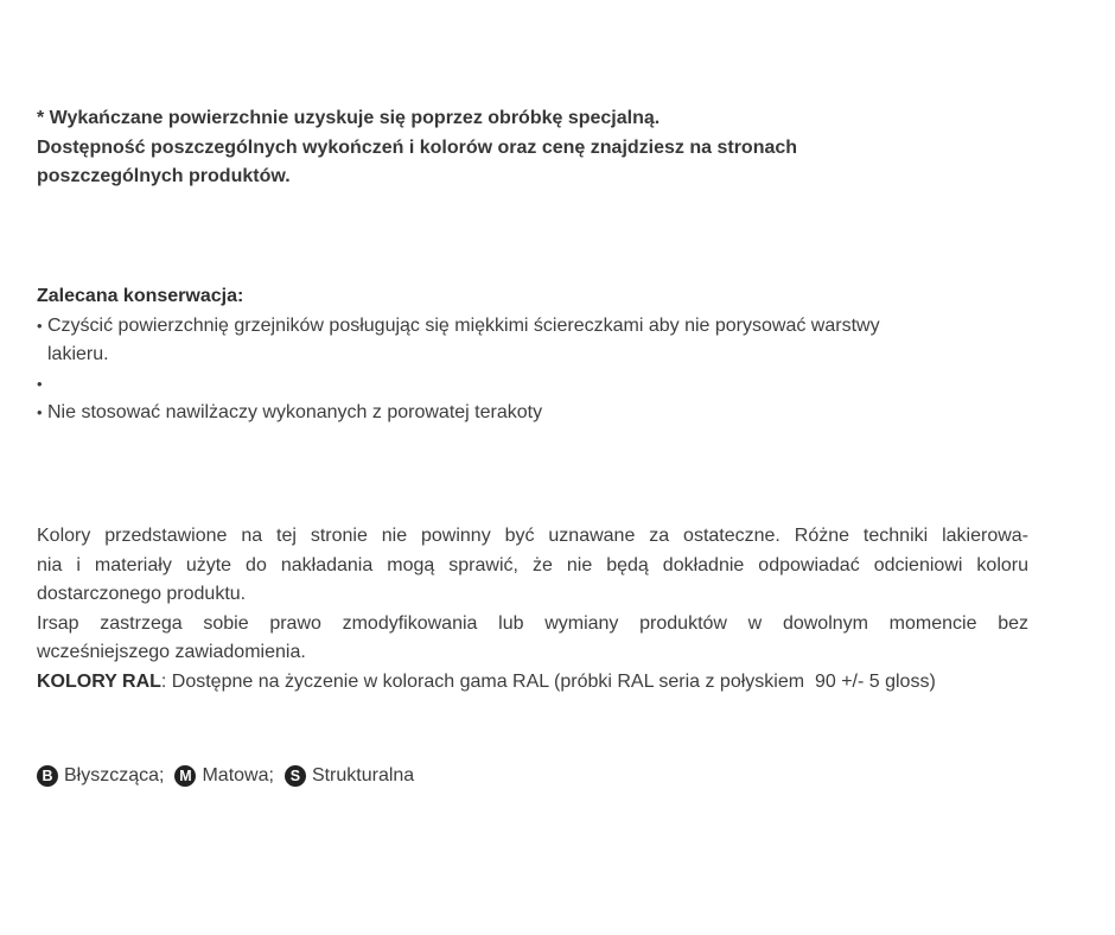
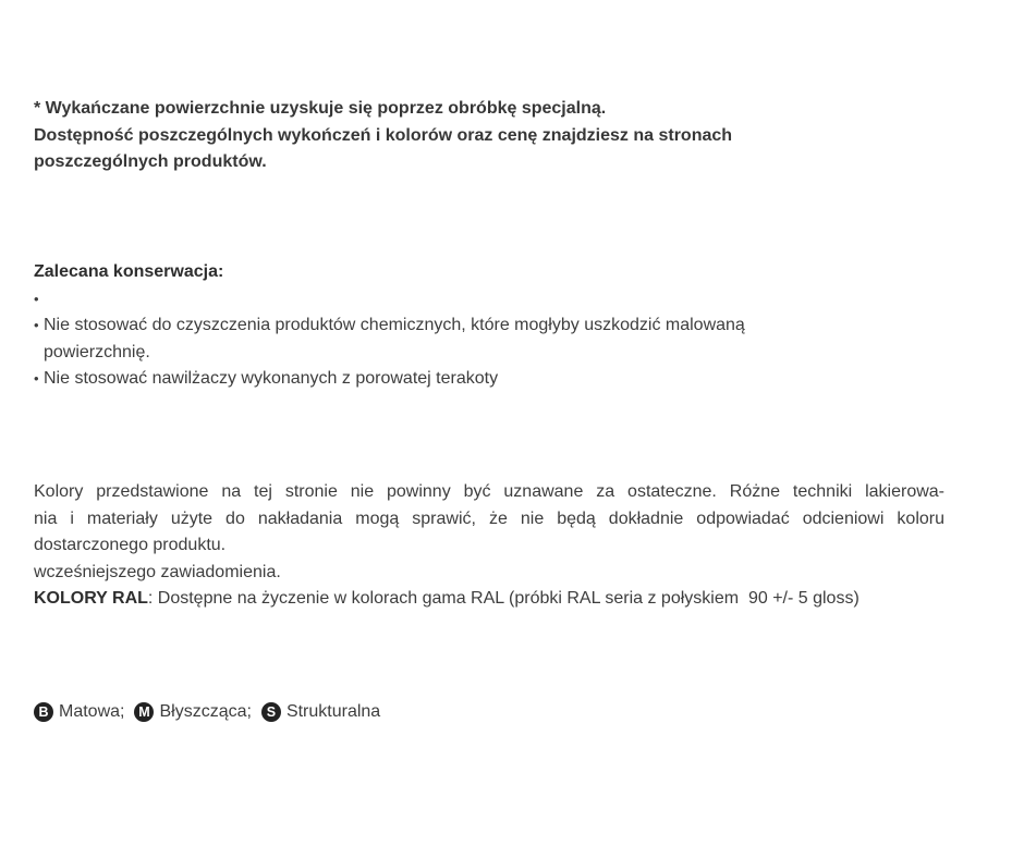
  * Wykańczane powierzchnie uzyskuje się poprzez obróbkę specjalną.
  Dostępność poszczególnych wykończeń i kolorów oraz cenę znajdziesz na stronach
  poszczególnych produktów.
  Zalecana konserwacja:
  •
- Czyścić powierzchnię grzejników posługując się miękkimi ściereczkami aby nie porysować warstwy
- lakieru.
  •
+ Nie stosować do czyszczenia produktów chemicznych, które mogłyby uszkodzić malowaną
+ powierzchnię.
  •
  Nie stosować nawilżaczy wykonanych z porowatej terakoty
  Kolory przedstawione na tej stronie nie powinny być uznawane za ostateczne. Różne techniki lakierowa-
  nia i materiały użyte do nakładania mogą sprawić, że nie będą dokładnie odpowiadać odcieniowi koloru
  dostarczonego produktu.
- Irsap zastrzega sobie prawo zmodyfikowania lub wymiany produktów w dowolnym momencie bez
  wcześniejszego zawiadomienia.
  KOLORY RAL: Dostępne na życzenie w kolorach gama RAL (próbki RAL seria z połyskiem 90 +/- 5 gloss)
  B
- Błyszcząca;
+ Matowa;
  M
- Matowa;
+ Błyszcząca;
  S
  Strukturalna
